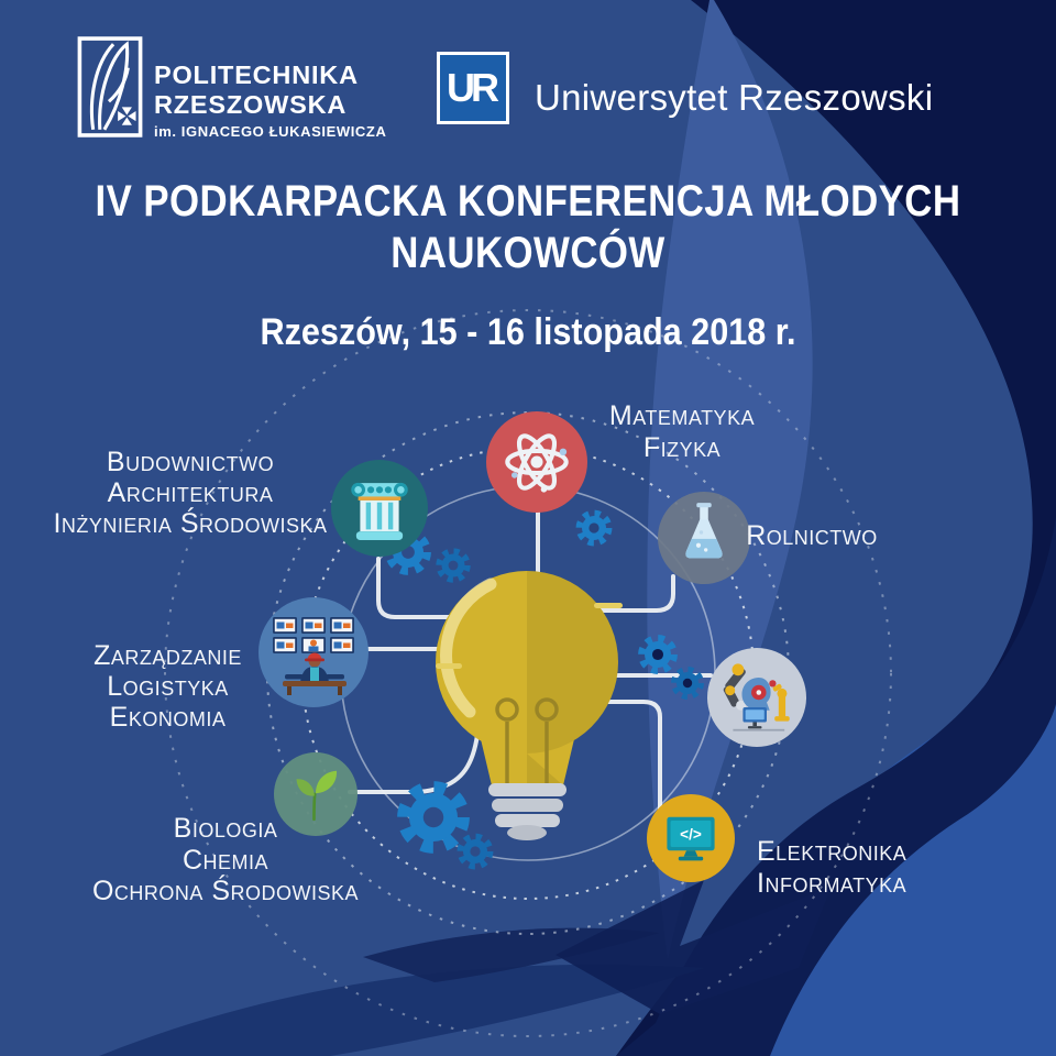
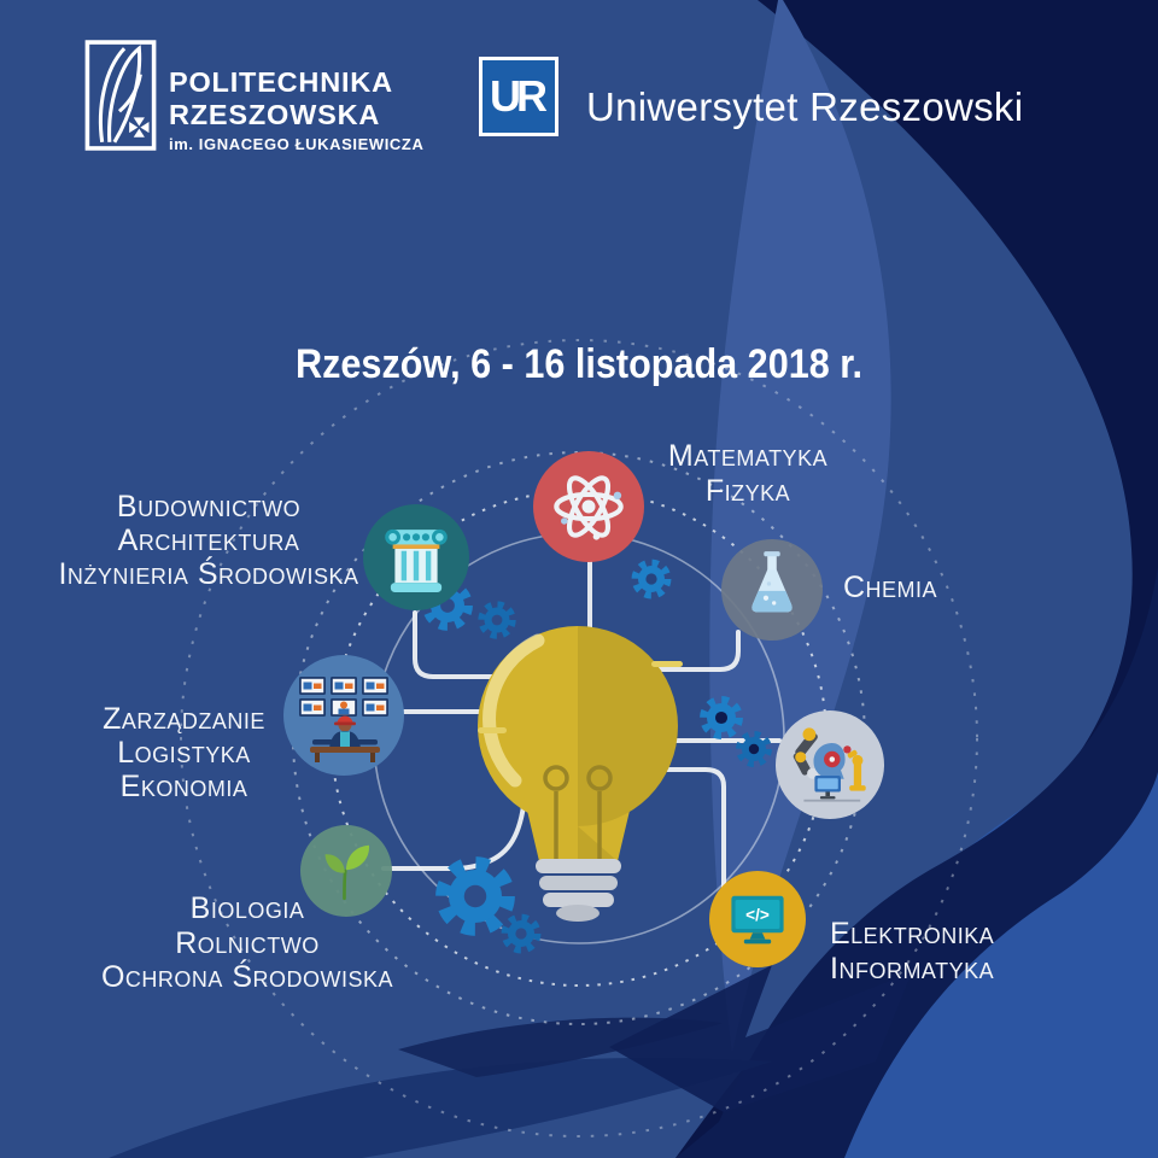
  POLITECHNIKA
  RZESZOWSKA
  im. IGNACEGO ŁUKASIEWICZA
  UR
  Uniwersytet Rzeszowski
- IV PODKARPACKA KONFERENCJA MŁODYCH
- NAUKOWCÓW
- Rzeszów, 15 - 16 listopada 2018 r.
+ Rzeszów, 6 - 16 listopada 2018 r.
  </>
  Matematyka
  Fizyka
- Rolnictwo
+ Chemia
  Elektronika
  Informatyka
  Biologia
- Chemia
+ Rolnictwo
  Ochrona Środowiska
  Zarządzanie
  Logistyka
  Ekonomia
  Budownictwo
  Architektura
  Inżynieria Środowiska
